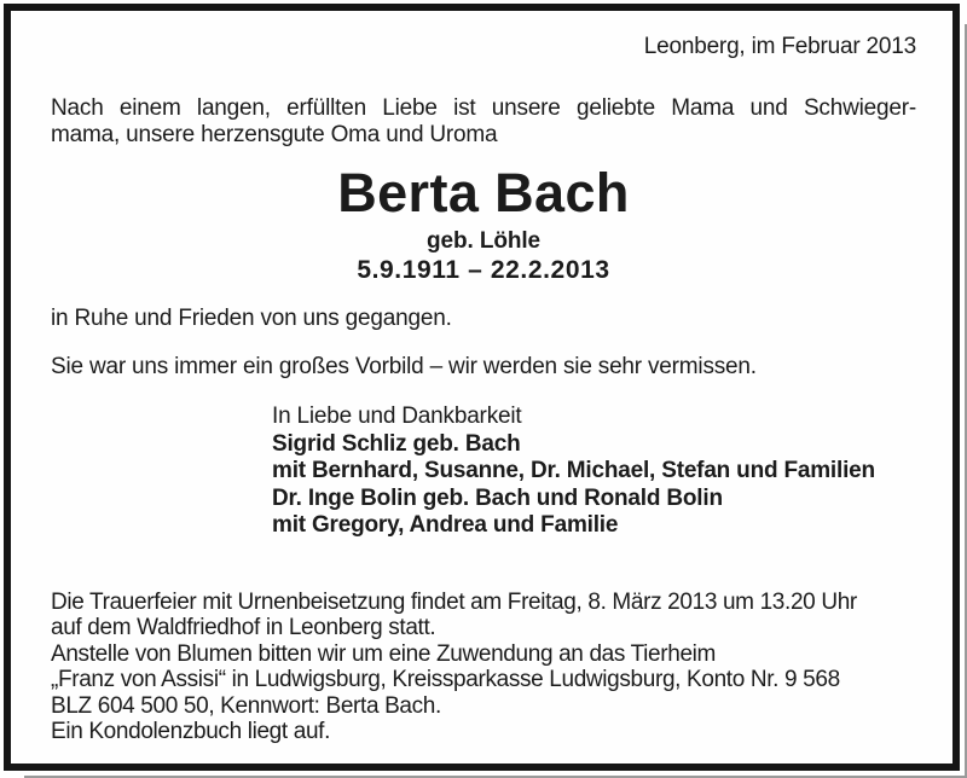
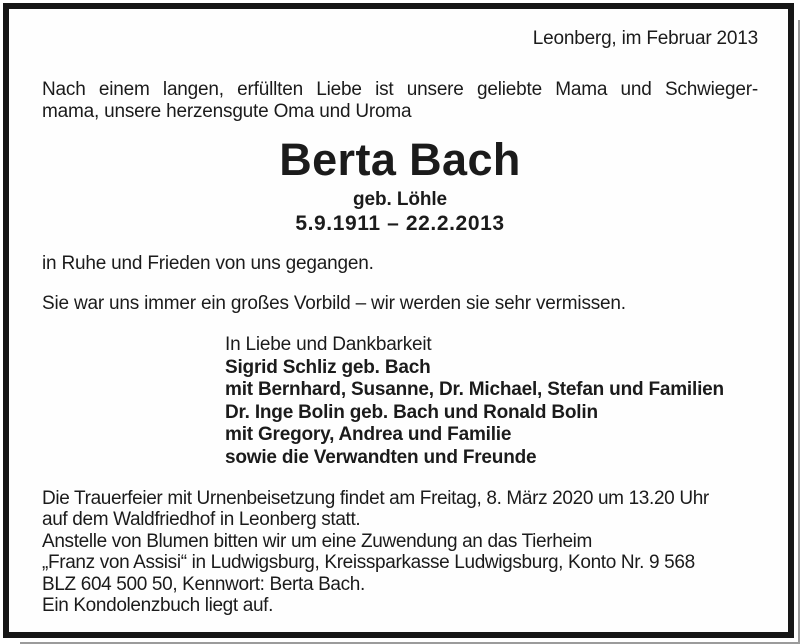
  Leonberg, im Februar 2013
  Nach einem langen, erfüllten Liebe ist unsere geliebte Mama und Schwieger-
  mama, unsere herzensgute Oma und Uroma
  Berta Bach
  geb. Löhle
  5.9.1911 – 22.2.2013
  in Ruhe und Frieden von uns gegangen.
  Sie war uns immer ein großes Vorbild – wir werden sie sehr vermissen.
  In Liebe und Dankbarkeit
  Sigrid Schliz geb. Bach
  mit Bernhard, Susanne, Dr. Michael, Stefan und Familien
  Dr. Inge Bolin geb. Bach und Ronald Bolin
  mit Gregory, Andrea und Familie
+ sowie die Verwandten und Freunde
- Die Trauerfeier mit Urnenbeisetzung findet am Freitag, 8. März 2013 um 13.20 Uhr
+ Die Trauerfeier mit Urnenbeisetzung findet am Freitag, 8. März 2020 um 13.20 Uhr
  auf dem Waldfriedhof in Leonberg statt.
  Anstelle von Blumen bitten wir um eine Zuwendung an das Tierheim
  „Franz von Assisi“ in Ludwigsburg, Kreissparkasse Ludwigsburg, Konto Nr. 9 568
  BLZ 604 500 50, Kennwort: Berta Bach.
  Ein Kondolenzbuch liegt auf.
